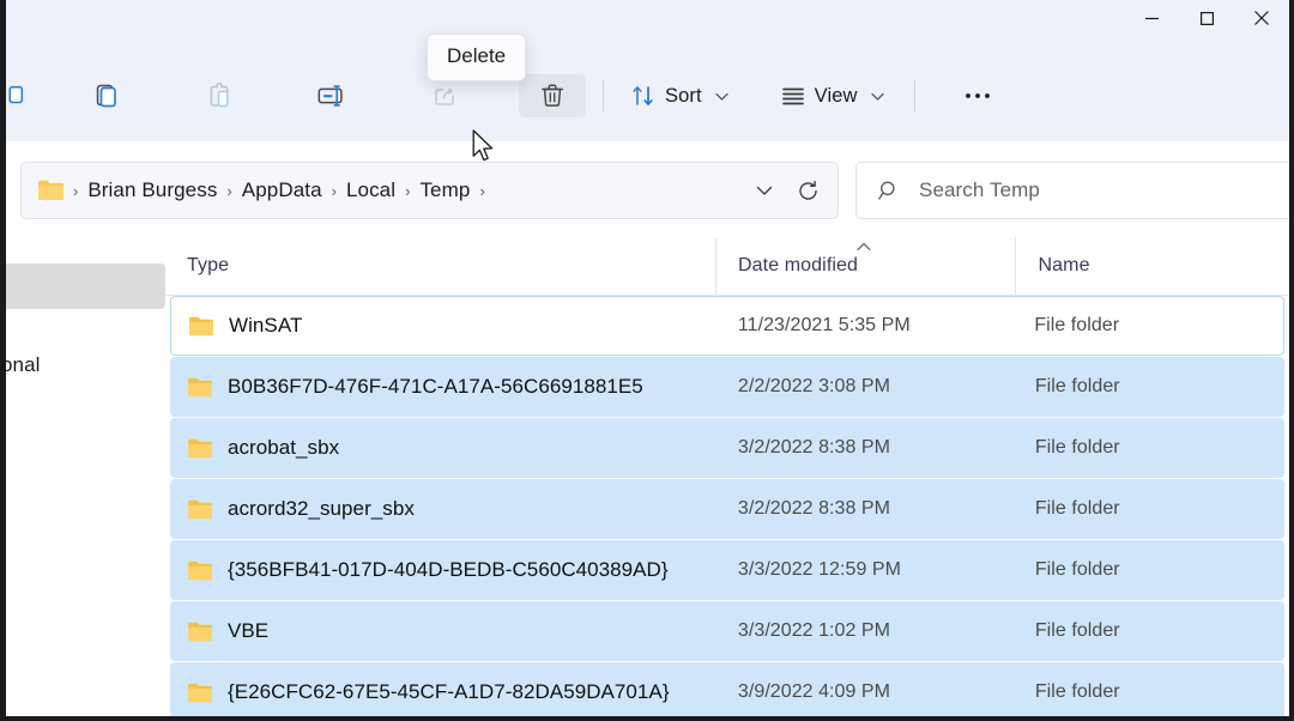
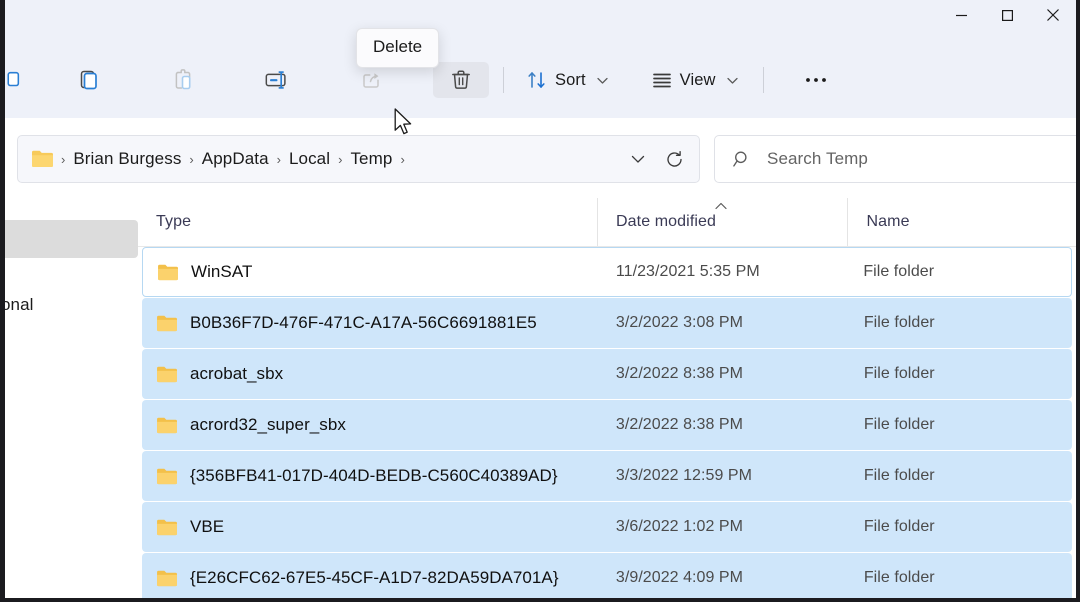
  Sort
  View
  Delete
  ›
  Brian Burgess
  ›
  AppData
  ›
  Local
  ›
  Temp
  ›
  Search Temp
  onal
  Type
  Date modified
  Name
  WinSAT
  11/23/2021 5:35 PM
  File folder
  B0B36F7D-476F-471C-A17A-56C6691881E5
- 2/2/2022 3:08 PM
+ 3/2/2022 3:08 PM
  File folder
  acrobat_sbx
  3/2/2022 8:38 PM
  File folder
  acrord32_super_sbx
  3/2/2022 8:38 PM
  File folder
  {356BFB41-017D-404D-BEDB-C560C40389AD}
  3/3/2022 12:59 PM
  File folder
  VBE
- 3/3/2022 1:02 PM
+ 3/6/2022 1:02 PM
  File folder
  {E26CFC62-67E5-45CF-A1D7-82DA59DA701A}
  3/9/2022 4:09 PM
  File folder
